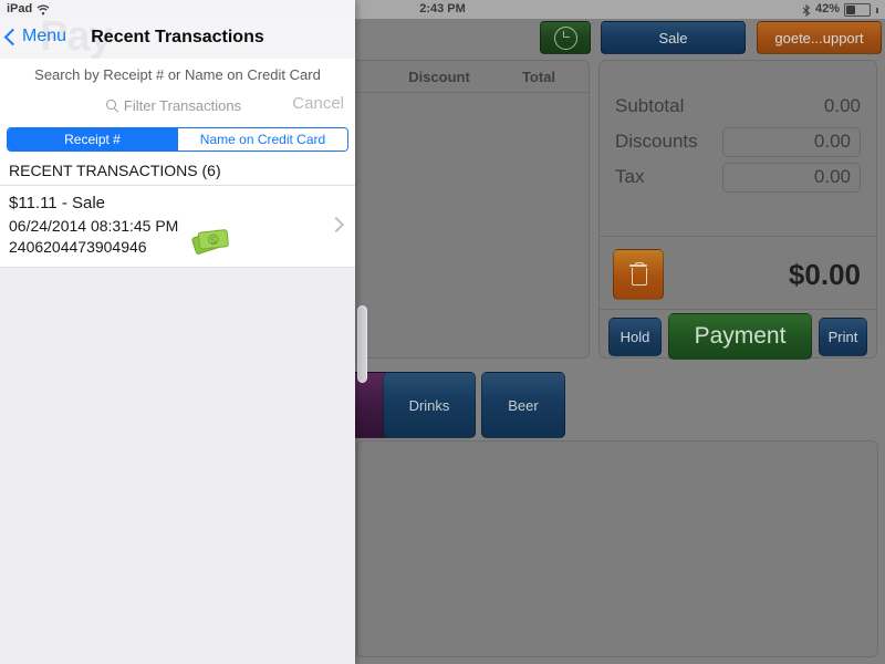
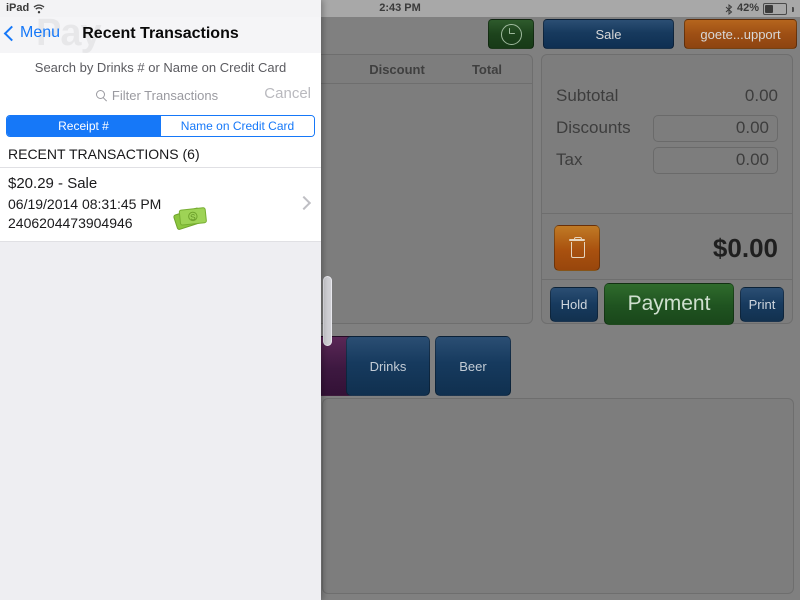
  2:43 PM
  42%
  Sale
  goete...upport
  Discount
  Total
  Subtotal
  0.00
  Discounts
  0.00
  Tax
  0.00
  $0.00
  Hold
  Payment
  Print
  Drinks
  Beer
  iPad
  Pay
  Menu
  Recent Transactions
- Search by Receipt # or Name on Credit Card
+ Search by Drinks # or Name on Credit Card
  Filter Transactions
  Cancel
  Receipt #
  Name on Credit Card
  RECENT TRANSACTIONS (6)
- $11.11 - Sale
+ $20.29 - Sale
- 06/24/2014 08:31:45 PM
+ 06/19/2014 08:31:45 PM
  2406204473904946
